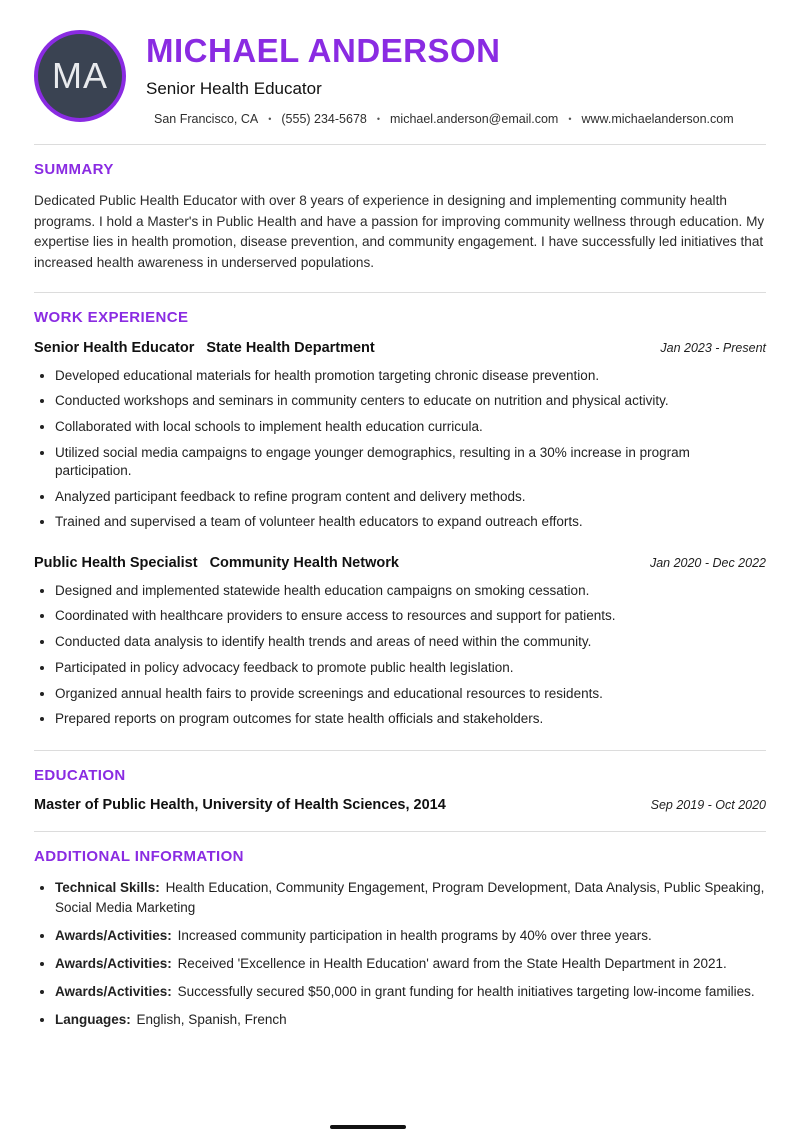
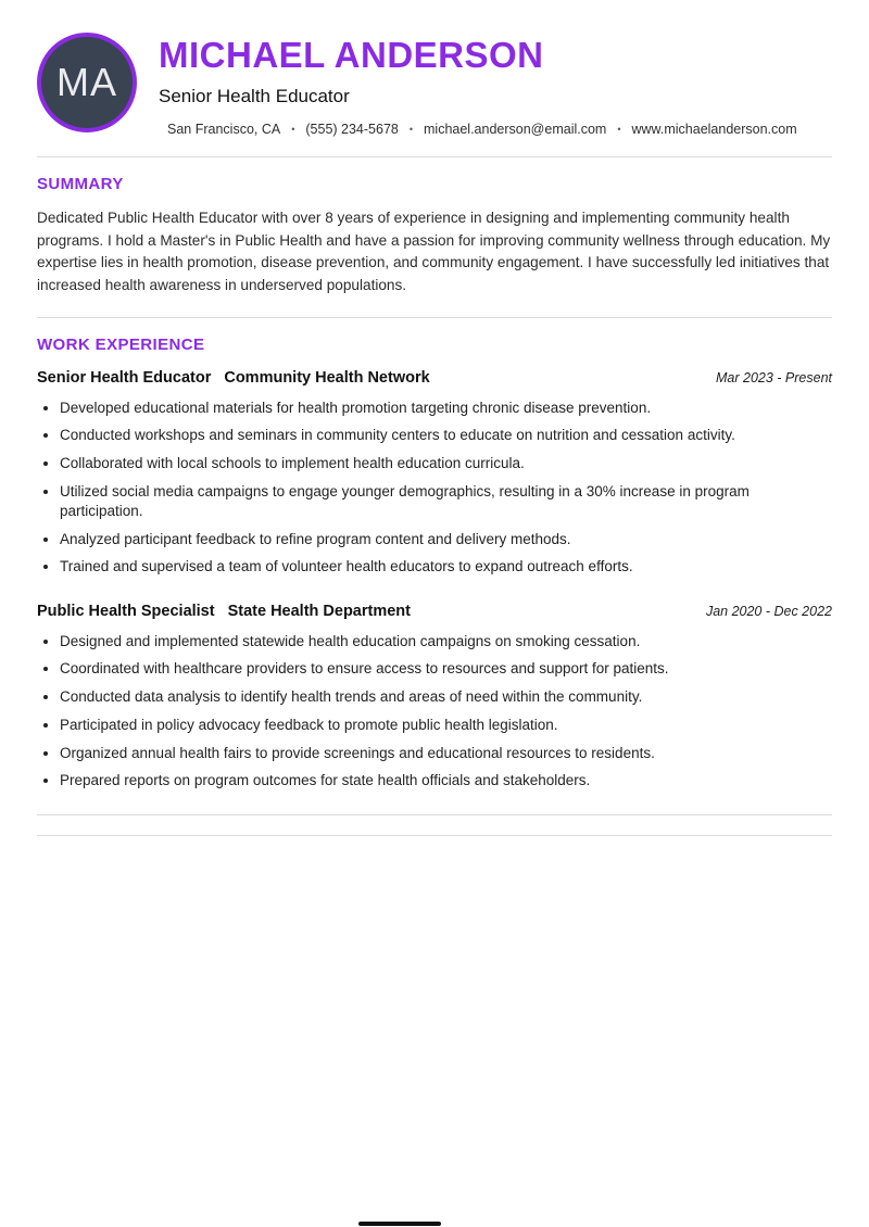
  MA
  MICHAEL ANDERSON
  Senior Health Educator
  San Francisco, CA
  •
  (555) 234-5678
  •
  michael.anderson@email.com
  •
  www.michaelanderson.com
  SUMMARY
  Dedicated Public Health Educator with over 8 years of experience in designing and implementing community health programs. I hold a Master's in Public Health and have a passion for improving community wellness through education. My expertise lies in health promotion, disease prevention, and community engagement. I have successfully led initiatives that increased health awareness in underserved populations.
  WORK EXPERIENCE
- Senior Health Educator State Health Department
+ Senior Health Educator Community Health Network
- Jan 2023 - Present
+ Mar 2023 - Present
  Developed educational materials for health promotion targeting chronic disease prevention.
- Conducted workshops and seminars in community centers to educate on nutrition and physical activity.
+ Conducted workshops and seminars in community centers to educate on nutrition and cessation activity.
  Collaborated with local schools to implement health education curricula.
  Utilized social media campaigns to engage younger demographics, resulting in a 30% increase in program participation.
  Analyzed participant feedback to refine program content and delivery methods.
  Trained and supervised a team of volunteer health educators to expand outreach efforts.
- Public Health Specialist Community Health Network
+ Public Health Specialist State Health Department
  Jan 2020 - Dec 2022
  Designed and implemented statewide health education campaigns on smoking cessation.
  Coordinated with healthcare providers to ensure access to resources and support for patients.
  Conducted data analysis to identify health trends and areas of need within the community.
  Participated in policy advocacy feedback to promote public health legislation.
  Organized annual health fairs to provide screenings and educational resources to residents.
  Prepared reports on program outcomes for state health officials and stakeholders.
- EDUCATION
- Master of Public Health, University of Health Sciences, 2014
- Sep 2019 - Oct 2020
- ADDITIONAL INFORMATION
- Technical Skills: Health Education, Community Engagement, Program Development, Data Analysis, Public Speaking, Social Media Marketing
- Awards/Activities: Increased community participation in health programs by 40% over three years.
- Awards/Activities: Received 'Excellence in Health Education' award from the State Health Department in 2021.
- Awards/Activities: Successfully secured $50,000 in grant funding for health initiatives targeting low-income families.
- Languages: English, Spanish, French
